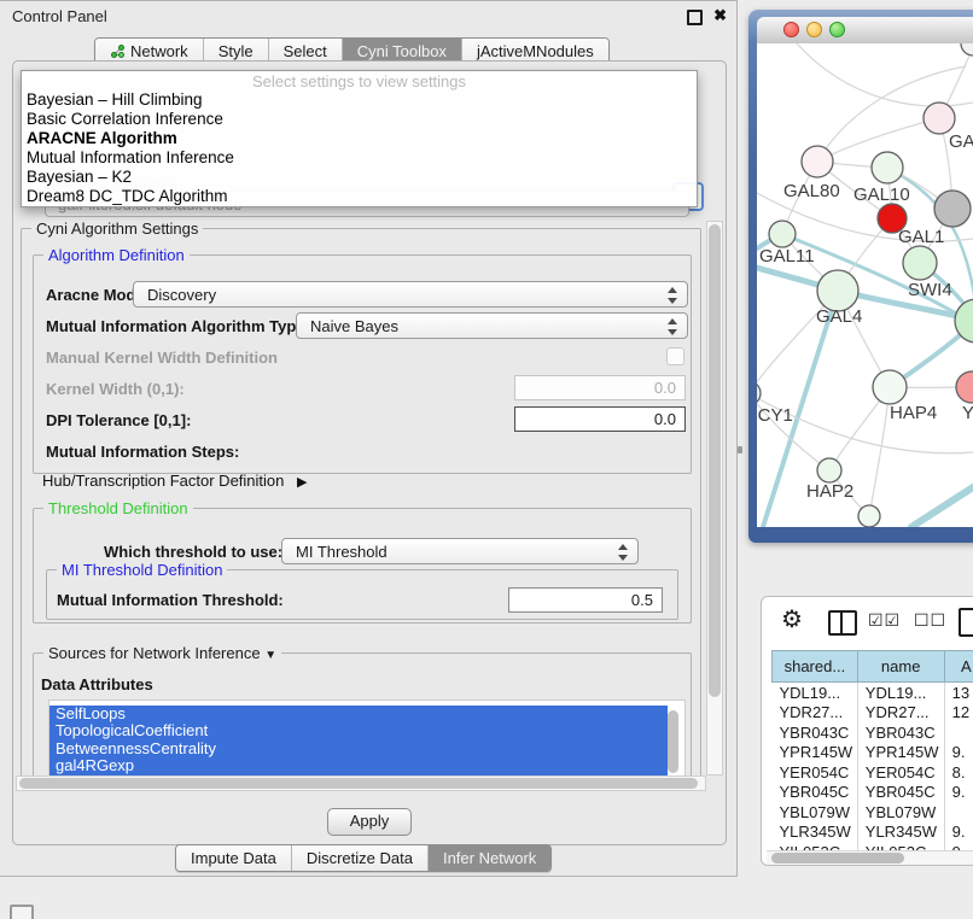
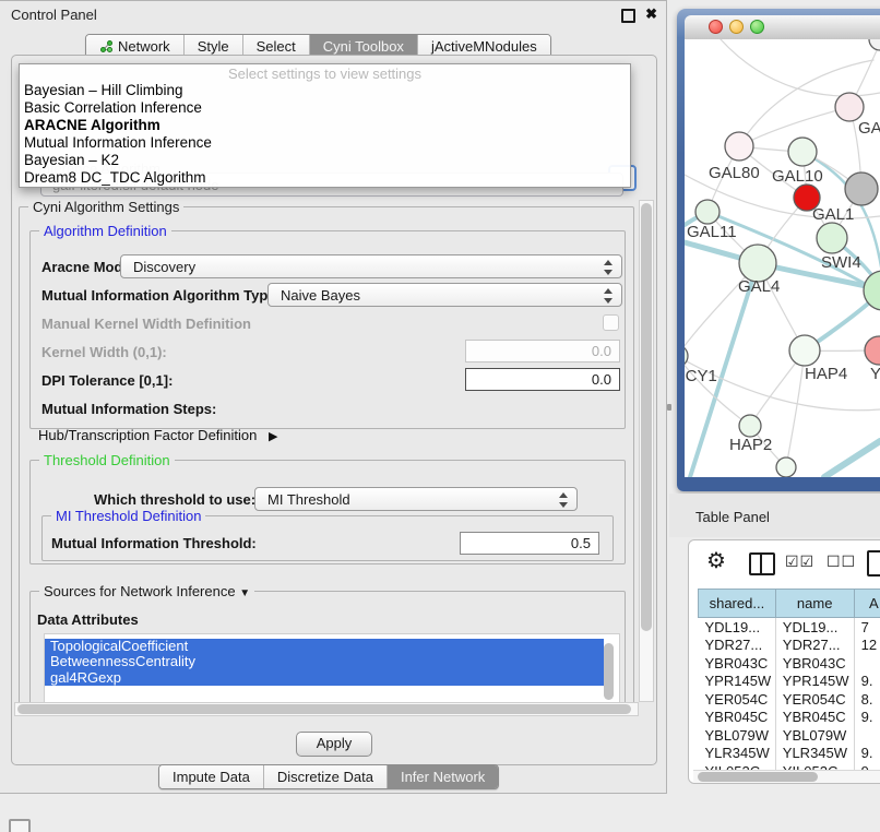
  Control Panel
  ✖
  Network
  Style
  Select
  Cyni Toolbox
  jActiveMNodules
  Cyni Algorithm Settings
  Algorithm Definition
  Aracne Mod
  Discovery
  Mutual Information Algorithm Typ
  Naive Bayes
  Manual Kernel Width Definition
  Kernel Width (0,1):
  0.0
  DPI Tolerance [0,1]:
  0.0
  Mutual Information Steps:
  Hub/Transcription Factor Definition ▶
  Threshold Definition
  Which threshold to use:
  MI Threshold
  MI Threshold Definition
  Mutual Information Threshold:
  0.5
  Sources for Network Inference ▼
  Data Attributes
- SelfLoops
  TopologicalCoefficient
  BetweennessCentrality
  gal4RGexp
  Apply
  Select settings to view settings
  Bayesian – Hill Climbing
  Basic Correlation Inference
  ARACNE Algorithm
  Mutual Information Inference
  Bayesian – K2
  Dream8 DC_TDC Algorithm
  Impute Data
  Discretize Data
  Infer Network
  GAL80
  GAL10
  GAL11
  GAL1
  GAL4
  SWI4
  CY1
  HAP4
  Y
  HAP2
+ Table Panel
  ⚙
  ☑☑
  ☐☐
  shared...	name	A
- YDL19...	YDL19...	13
+ YDL19...	YDL19...	7
  YDR27...	YDR27...	12
  YBR043C	YBR043C
  YPR145W	YPR145W	9.
  YER054C	YER054C	8.
  YBR045C	YBR045C	9.
  YBL079W	YBL079W
  YLR345W	YLR345W	9.
